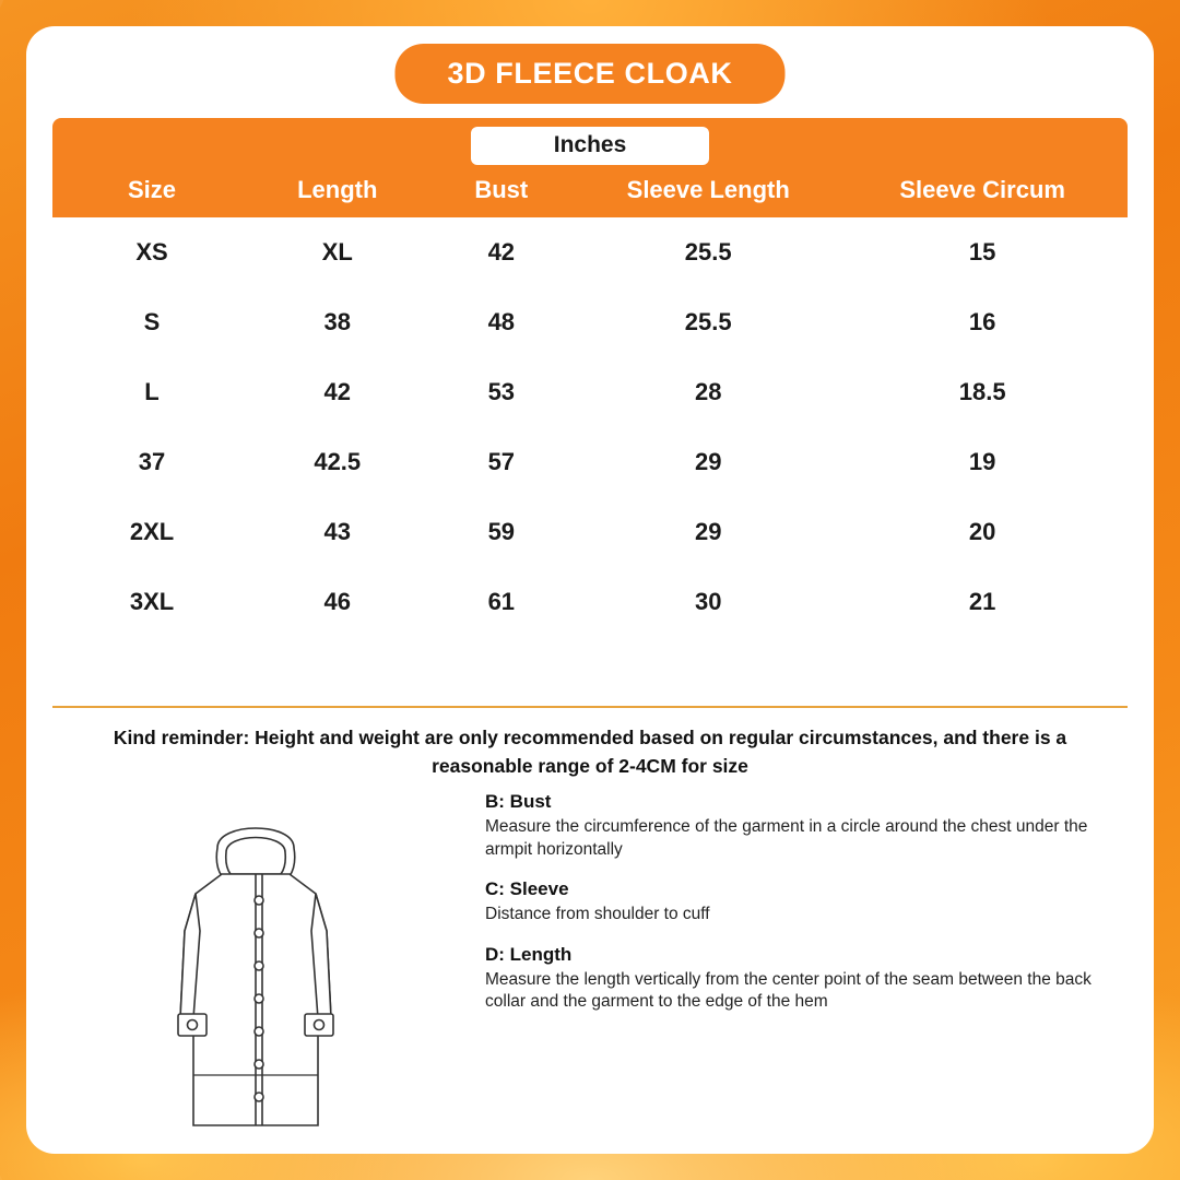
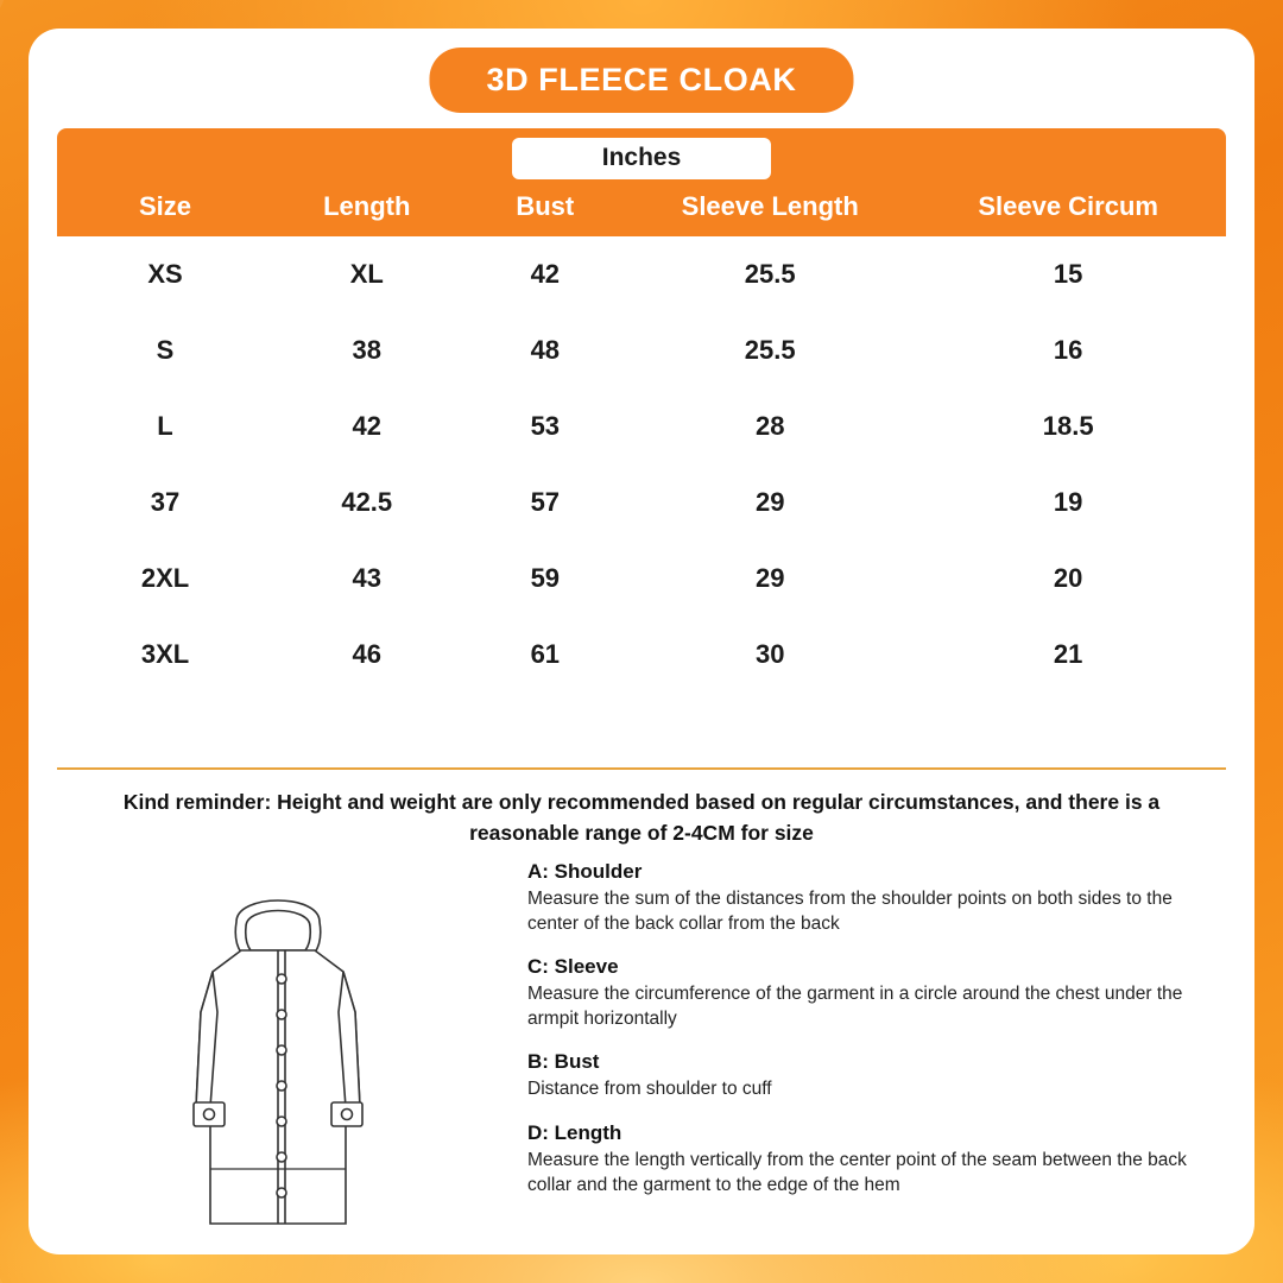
  3D FLEECE CLOAK
  Inches
  Size	Length	Bust	Sleeve Length	Sleeve Circum
  XS	XL	42	25.5	15
  S	38	48	25.5	16
  L	42	53	28	18.5
  37	42.5	57	29	19
  2XL	43	59	29	20
  3XL	46	61	30	21
  Kind reminder: Height and weight are only recommended based on regular circumstances, and there is a reasonable range of 2-4CM for size
+ A: Shoulder
+ Measure the sum of the distances from the shoulder points on both sides to the center of the back collar from the back
- B: Bust
+ C: Sleeve
  Measure the circumference of the garment in a circle around the chest under the armpit horizontally
- C: Sleeve
+ B: Bust
  Distance from shoulder to cuff
  D: Length
  Measure the length vertically from the center point of the seam between the back collar and the garment to the edge of the hem
